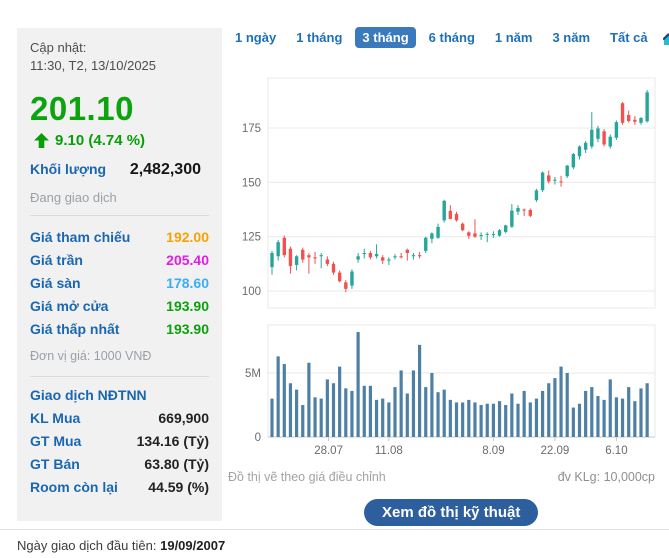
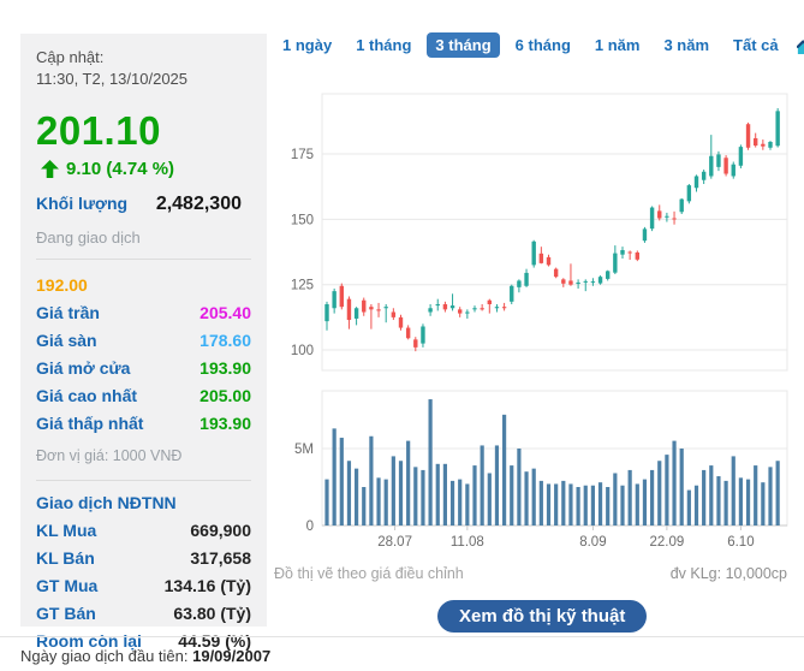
  Cập nhật:
  11:30, T2, 13/10/2025
  201.10
  9.10 (4.74 %)
  Khối lượng
  2,482,300
  Đang giao dịch
- Giá tham chiếu
  192.00
  Giá trần
  205.40
  Giá sàn
  178.60
  Giá mở cửa
  193.90
+ Giá cao nhất
+ 205.00
  Giá thấp nhất
  193.90
  Đơn vị giá: 1000 VNĐ
  Giao dịch NĐTNN
  KL Mua
  669,900
+ KL Bán
+ 317,658
  GT Mua
  134.16 (Tỷ)
  GT Bán
  63.80 (Tỷ)
  Room còn lại
  44.59 (%)
  1 ngày
  1 tháng
  3 tháng
  6 tháng
  1 năm
  3 năm
  Tất cả
  100
  125
  150
  175
  0
  5M
  28.07
  11.08
  8.09
  22.09
  6.10
  Đồ thị vẽ theo giá điều chỉnh
  đv KLg: 10,000cp
  Xem đồ thị kỹ thuật
  Ngày giao dịch đầu tiên: 19/09/2007
